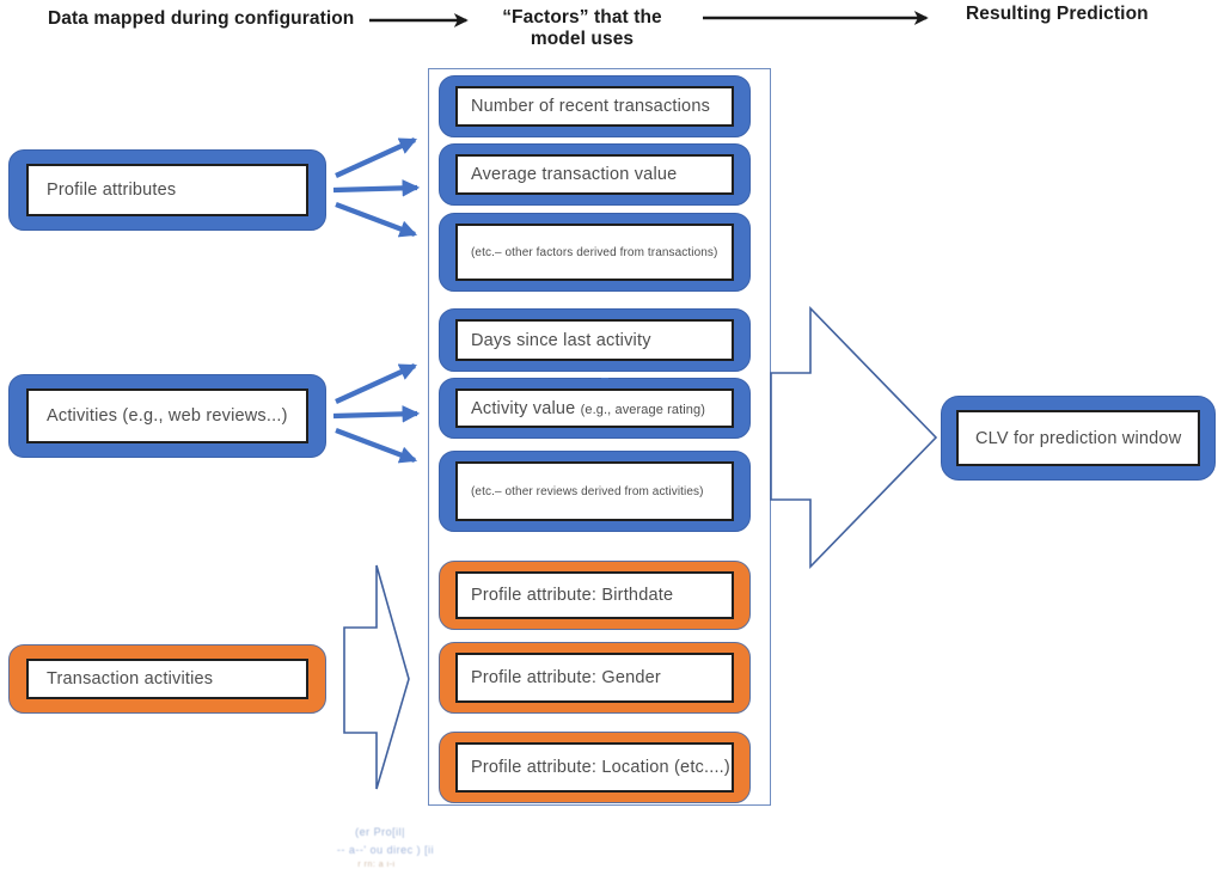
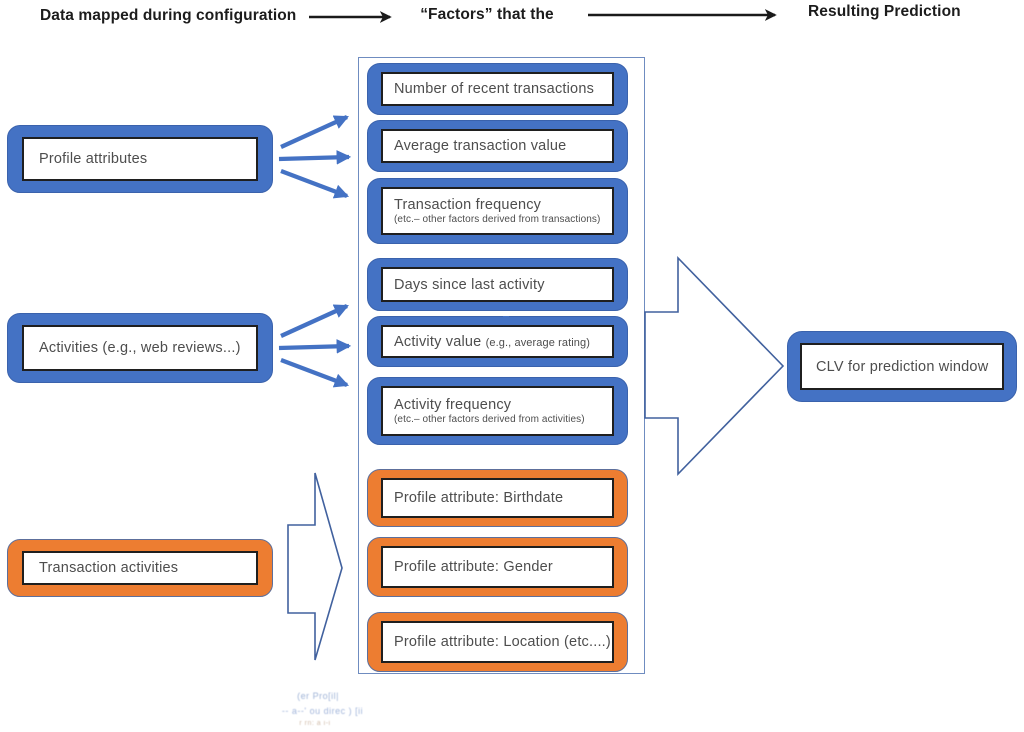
  Data mapped during configuration
  “Factors” that the
- model uses
  Resulting Prediction
  Profile attributes
  Activities (e.g., web reviews...)
  Transaction activities
  Number of recent transactions
  Average transaction value
+ Transaction frequency
  (etc.– other factors derived from transactions)
  Days since last activity
  Activity value (e.g., average rating)
+ Activity frequency
- (etc.– other reviews derived from activities)
+ (etc.– other factors derived from activities)
  Profile attribute: Birthdate
  Profile attribute: Gender
  Profile attribute: Location (etc....)
  CLV for prediction window
  (er Pro[il|
  -- a--' ou direc ) [ii
